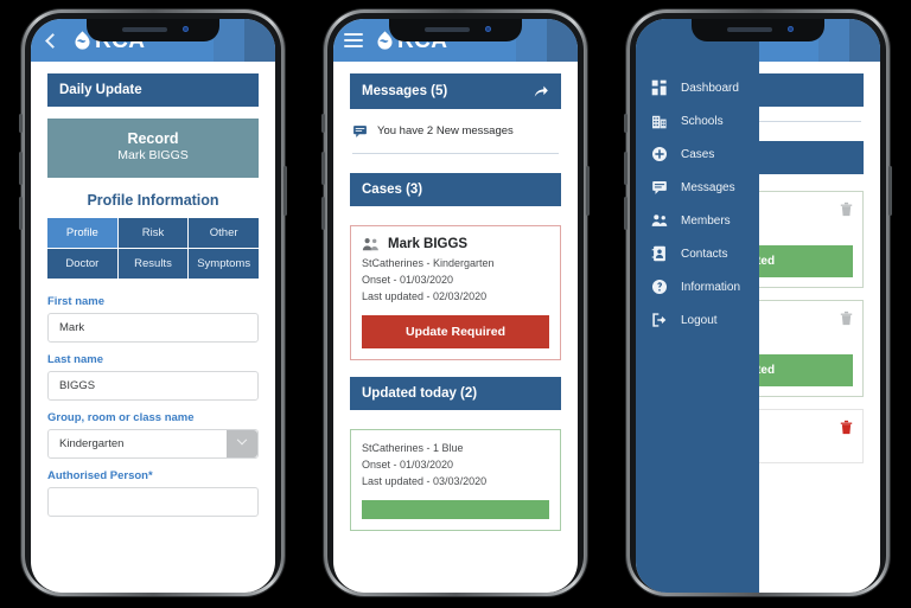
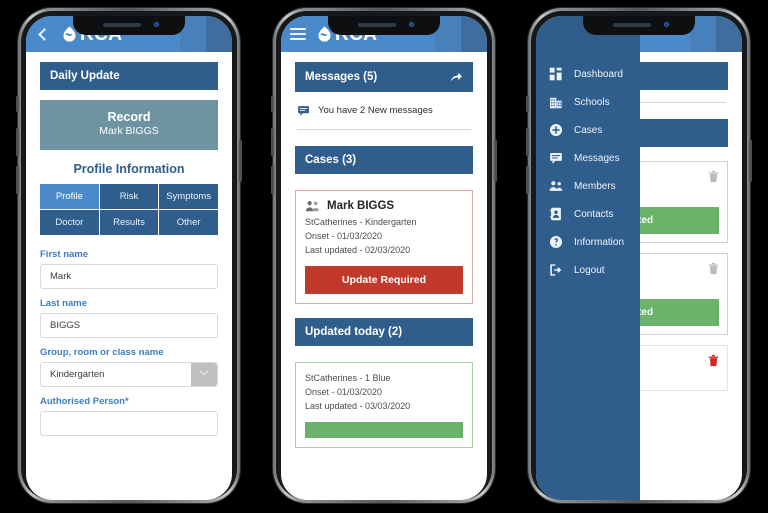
  Daily Update
  Record
  Mark BIGGS
  Profile Information
  Profile
  Risk
- Other
+ Symptoms
  Doctor
  Results
- Symptoms
+ Other
  First name
  Mark
  Last name
  BIGGS
  Group, room or class name
  Kindergarten
  Authorised Person*
  Messages (5)
  You have 2 New messages
  Cases (3)
  Mark BIGGS
  StCatherines - Kindergarten
  Onset - 01/03/2020
  Last updated - 02/03/2020
  Update Required
  Updated today (2)
  StCatherines - 1 Blue
  Onset - 01/03/2020
  Last updated - 03/03/2020
  Dashboard
  Schools
  Cases
  Messages
  Members
  Contacts
  Information
  Logout
